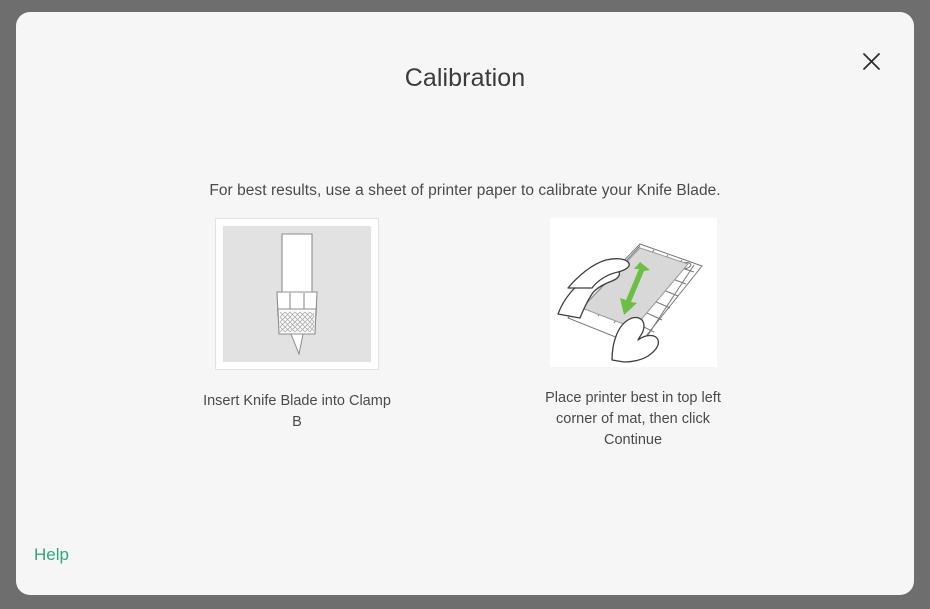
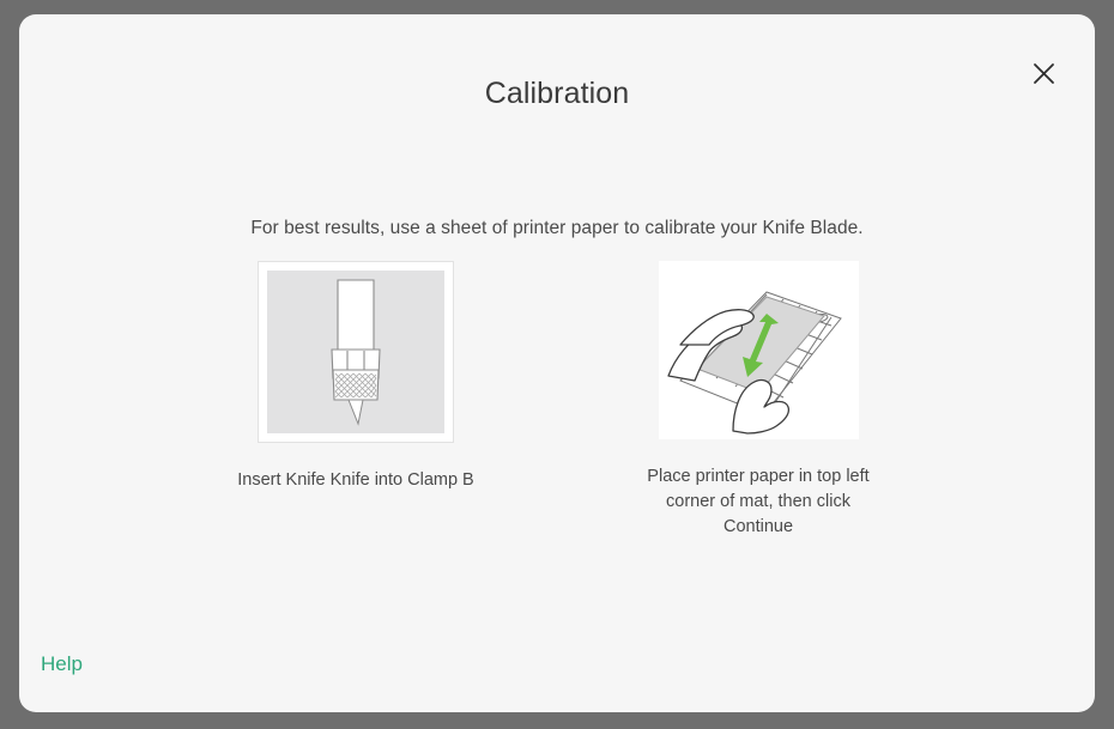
  Calibration
  For best results, use a sheet of printer paper to calibrate your Knife Blade.
- Insert Knife Blade into Clamp B
+ Insert Knife Knife into Clamp B
- Place printer best in top left corner of mat, then click Continue
+ Place printer paper in top left corner of mat, then click Continue
  Help
